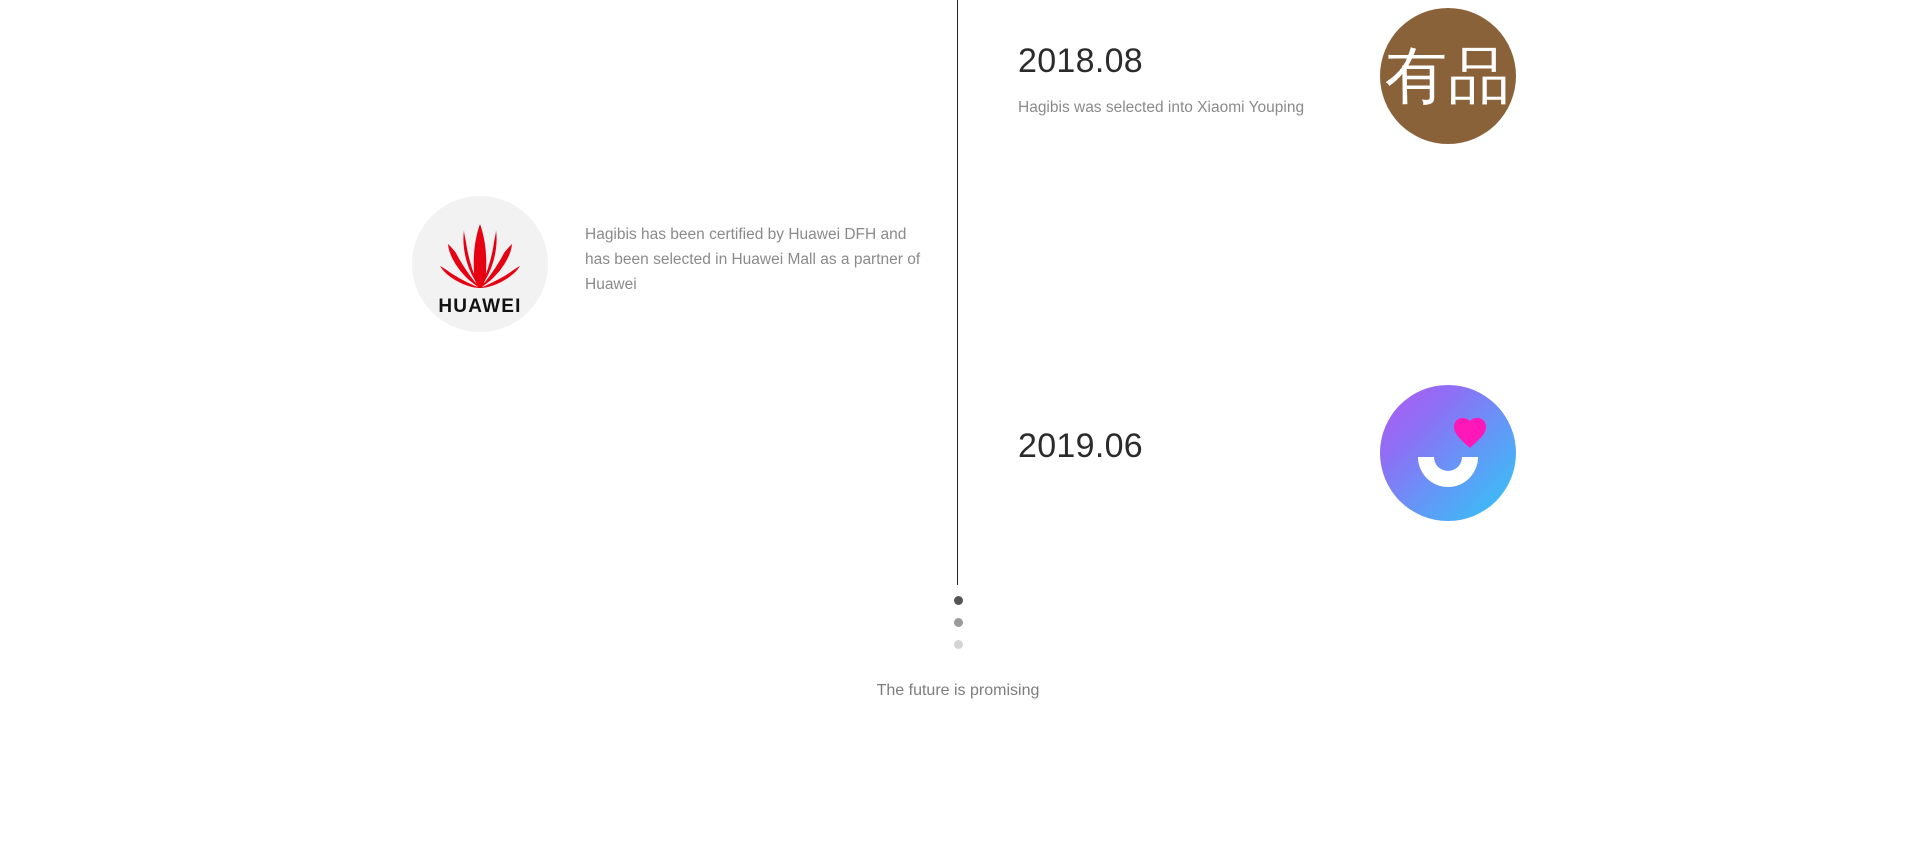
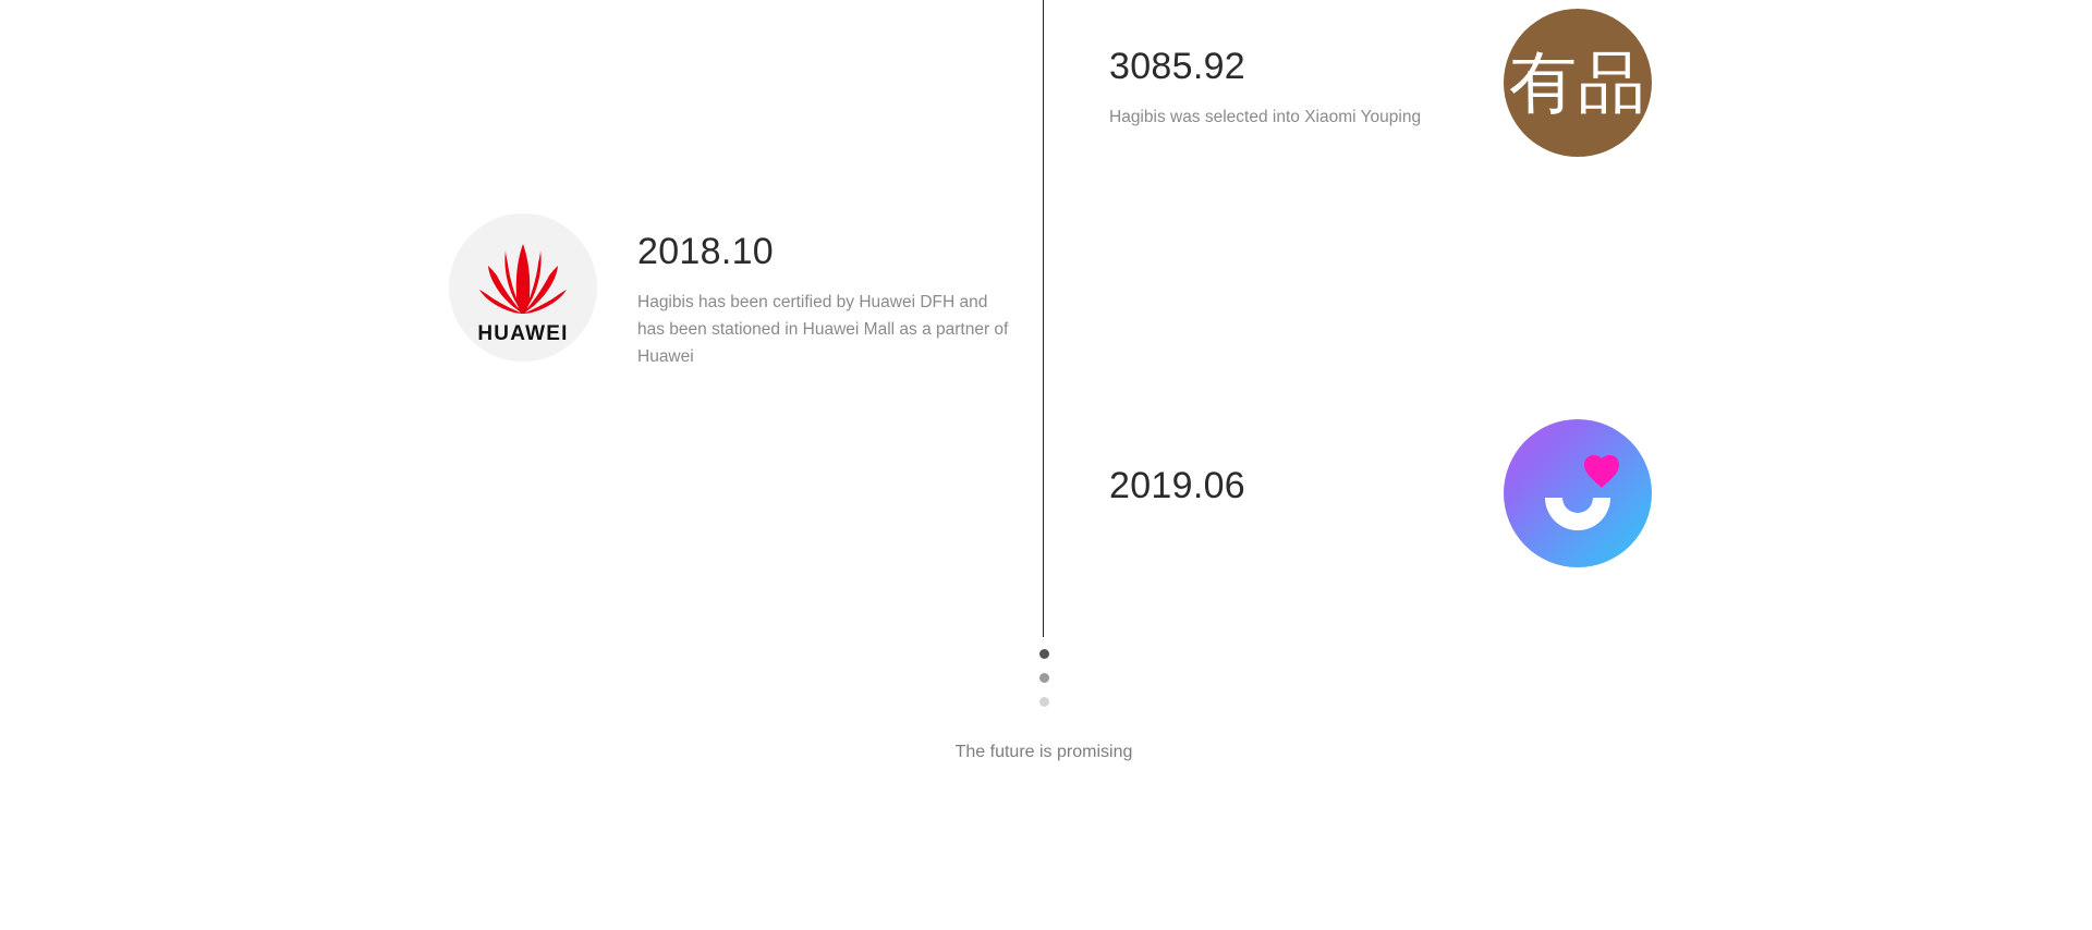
- 2018.08
+ 3085.92
  Hagibis was selected into Xiaomi Youping
  有品
  HUAWEI
+ 2018.10
- Hagibis has been certified by Huawei DFH and has been selected in Huawei Mall as a partner of Huawei
+ Hagibis has been certified by Huawei DFH and has been stationed in Huawei Mall as a partner of Huawei
  2019.06
  The future is promising
